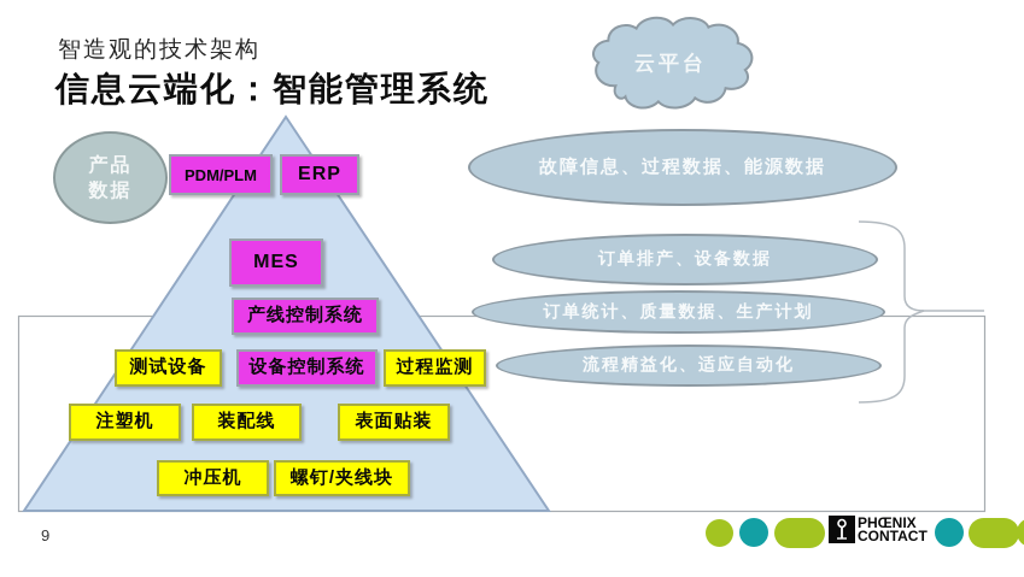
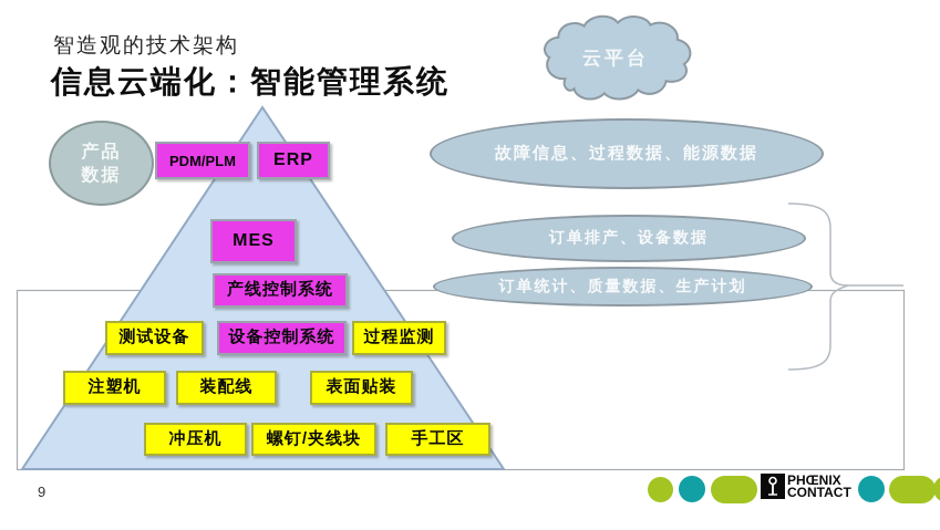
  智造观的技术架构
  信息云端化：智能管理系统
  9
  云平台
  产品
  数据
  PDM/PLM
  ERP
  MES
  产线控制系统
  测试设备
  设备控制系统
  过程监测
  注塑机
  装配线
  表面贴装
  冲压机
  螺钉/夹线块
+ 手工区
  故障信息、过程数据、能源数据
  订单排产、设备数据
  订单统计、质量数据、生产计划
- 流程精益化、适应自动化
  PHŒNIX
  CONTACT
